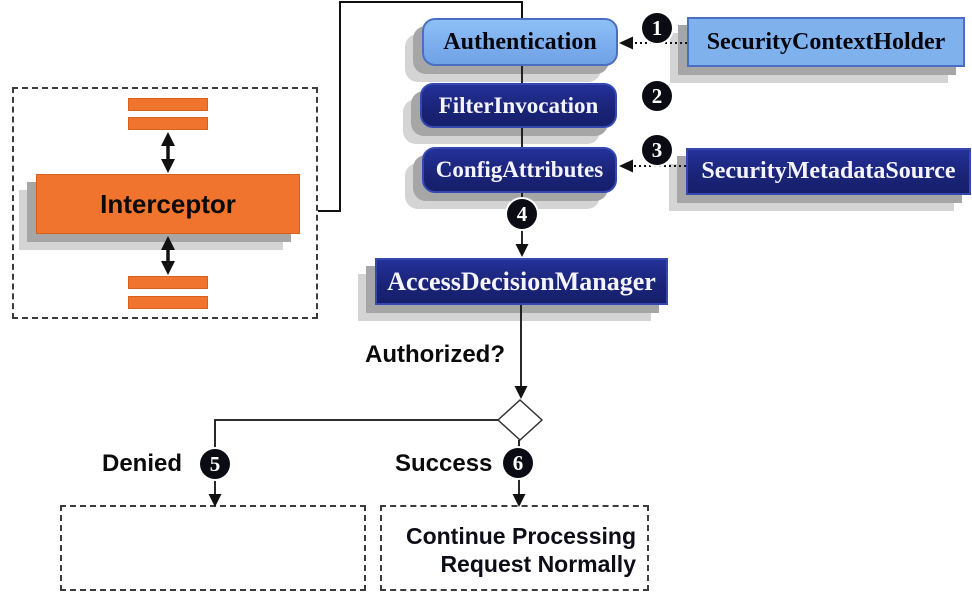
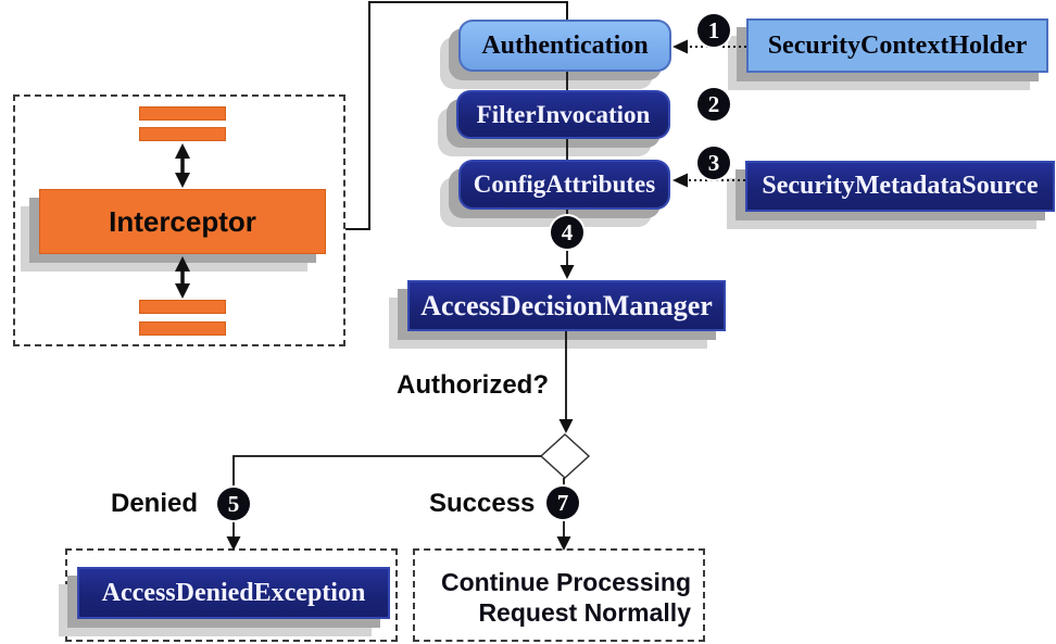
  Interceptor
  Authentication
  FilterInvocation
  ConfigAttributes
  AccessDecisionManager
  SecurityContextHolder
  SecurityMetadataSource
+ AccessDeniedException
  Continue Processing
  Request Normally
  Authorized?
  Denied
  Success
  1
  2
  3
  4
  5
- 6
+ 7
